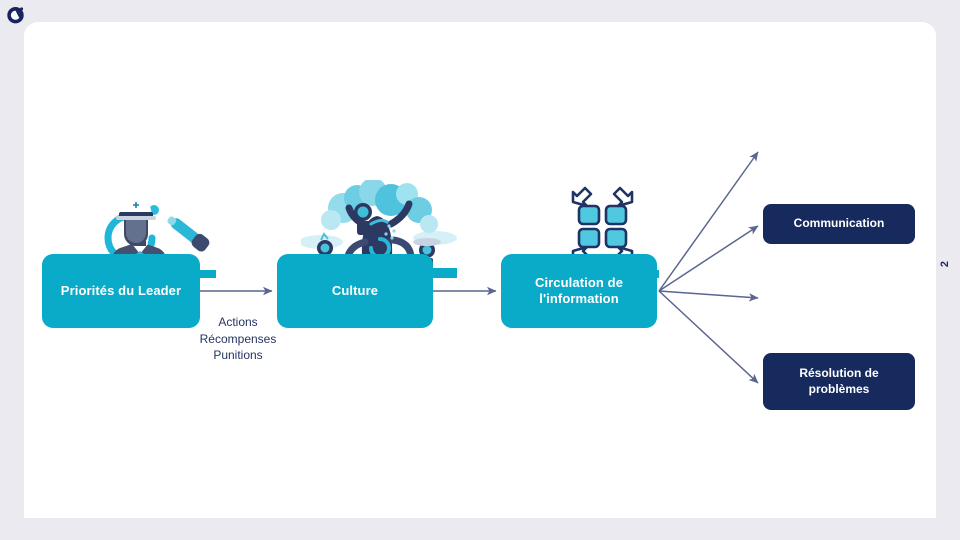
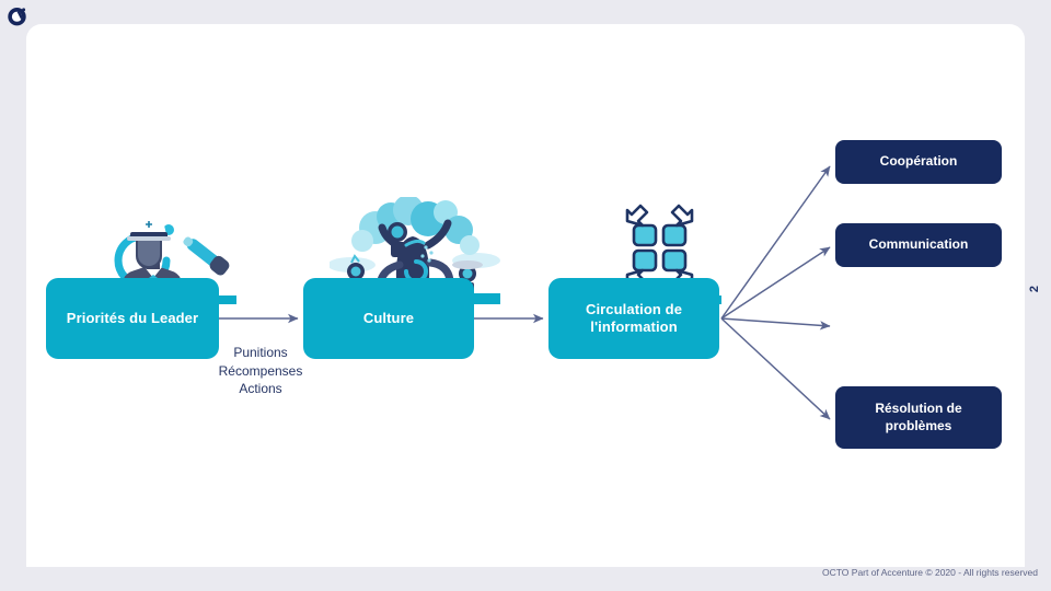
  Priorités du Leader
  Culture
  Circulation de l'information
- Actions
+ Punitions
  Récompenses
- Punitions
+ Actions
+ Coopération
  Communication
  Résolution de
  problèmes
+ OCTO Part of Accenture © 2020 - All rights reserved
